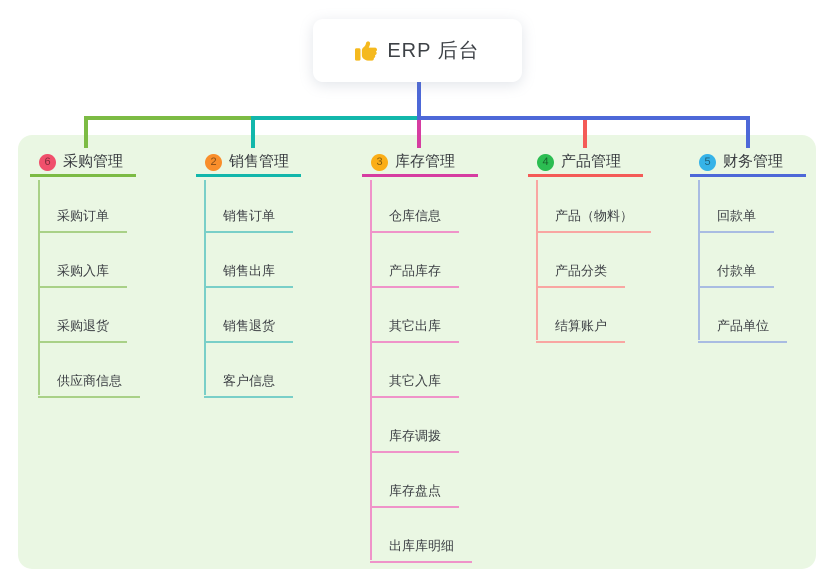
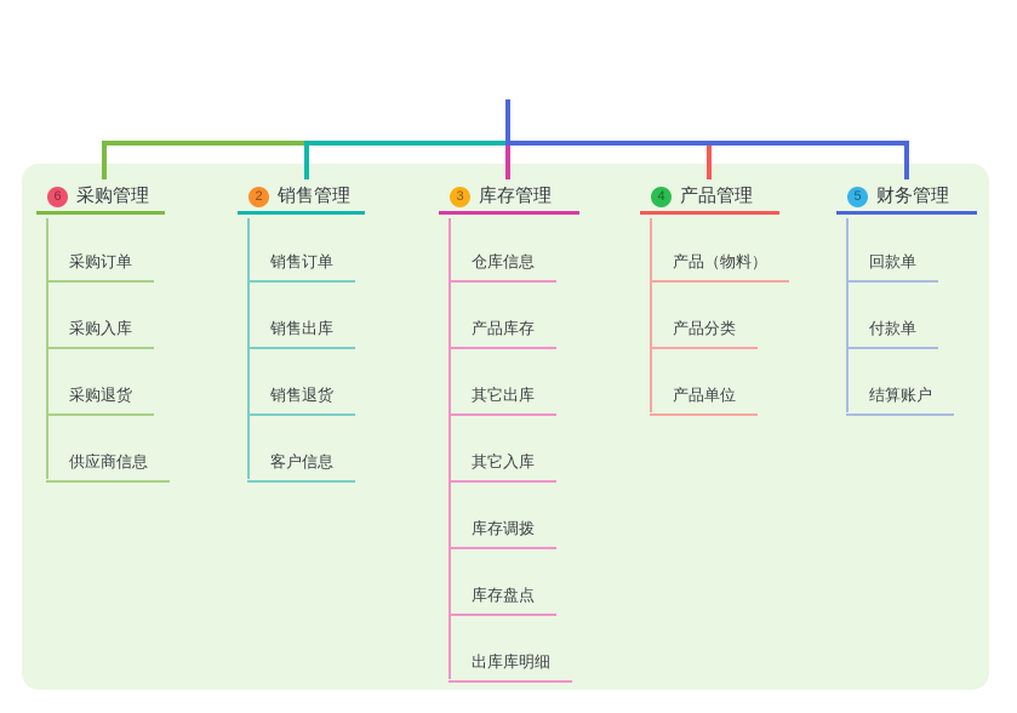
- ERP 后台
  6
  采购管理
  采购订单
  采购入库
  采购退货
  供应商信息
  2
  销售管理
  销售订单
  销售出库
  销售退货
  客户信息
  3
  库存管理
  仓库信息
  产品库存
  其它出库
  其它入库
  库存调拨
  库存盘点
  出库库明细
  4
  产品管理
  产品（物料）
  产品分类
- 结算账户
+ 产品单位
  5
  财务管理
  回款单
  付款单
- 产品单位
+ 结算账户
